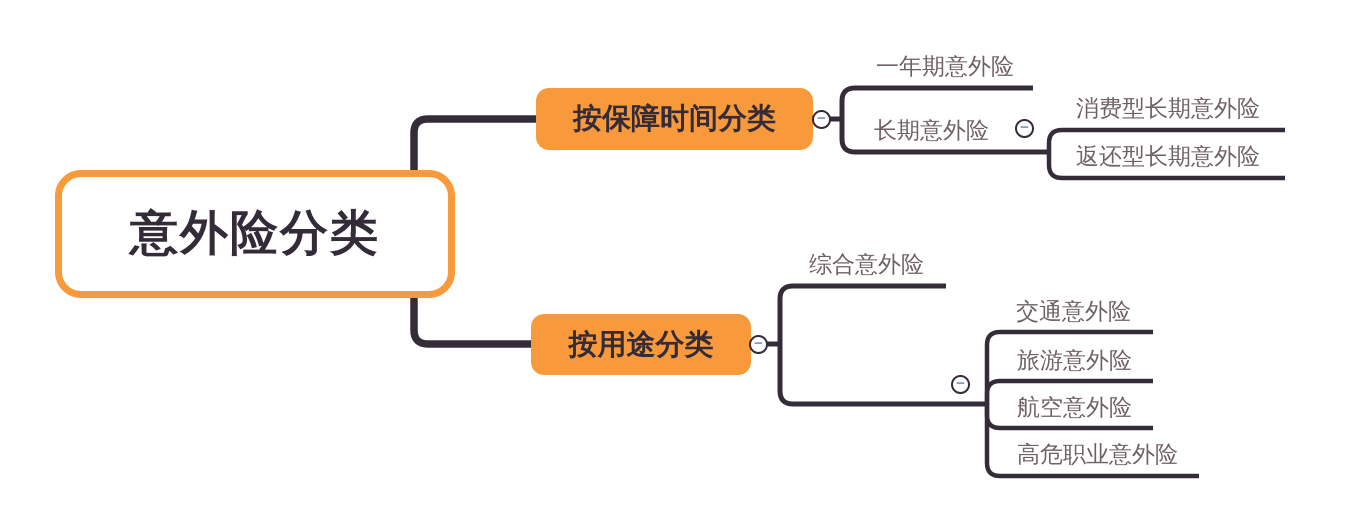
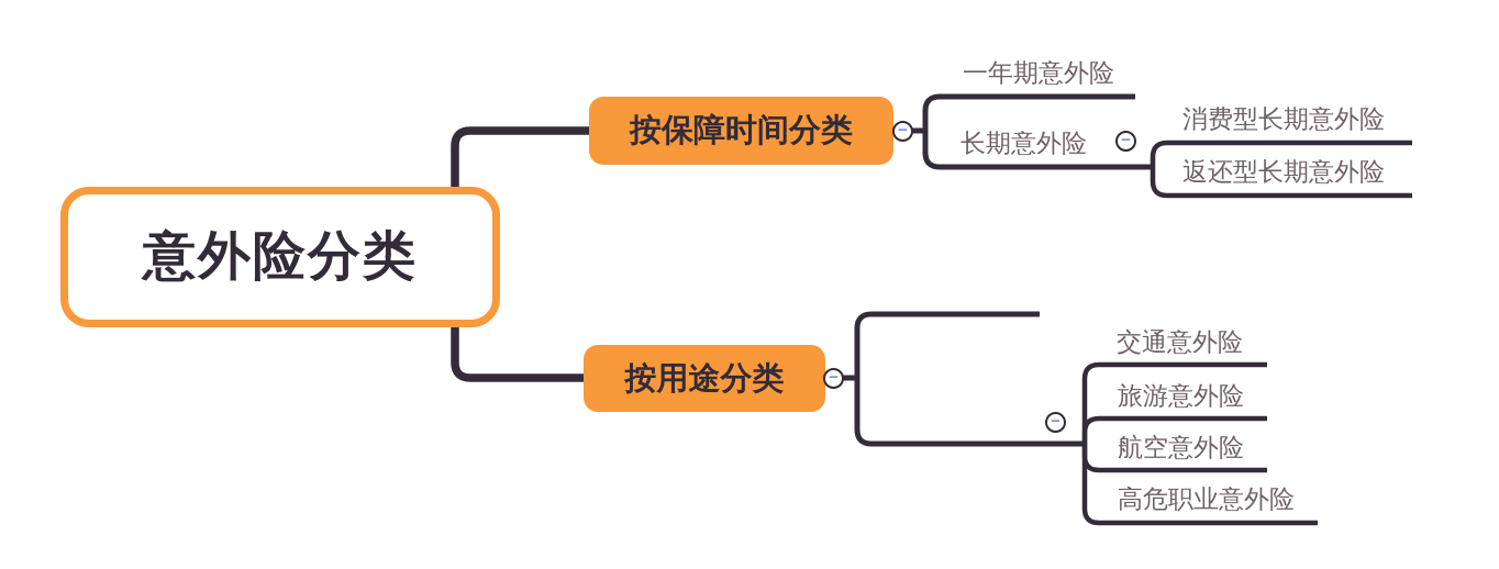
  意外险分类
  按保障时间分类
  按用途分类
  一年期意外险
  长期意外险
  消费型长期意外险
  返还型长期意外险
- 综合意外险
  交通意外险
  旅游意外险
  航空意外险
  高危职业意外险
  −
  −
  −
  −
